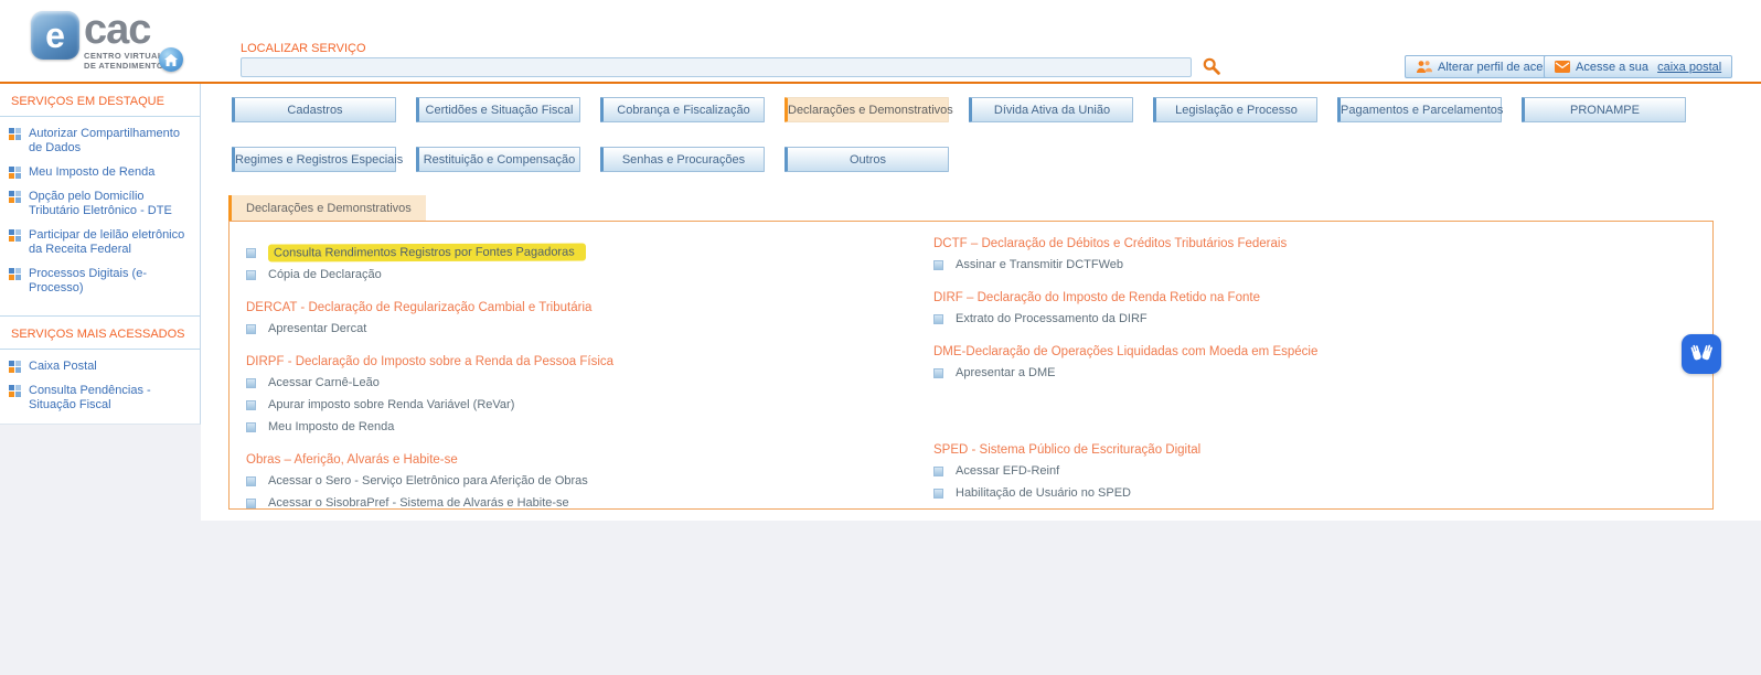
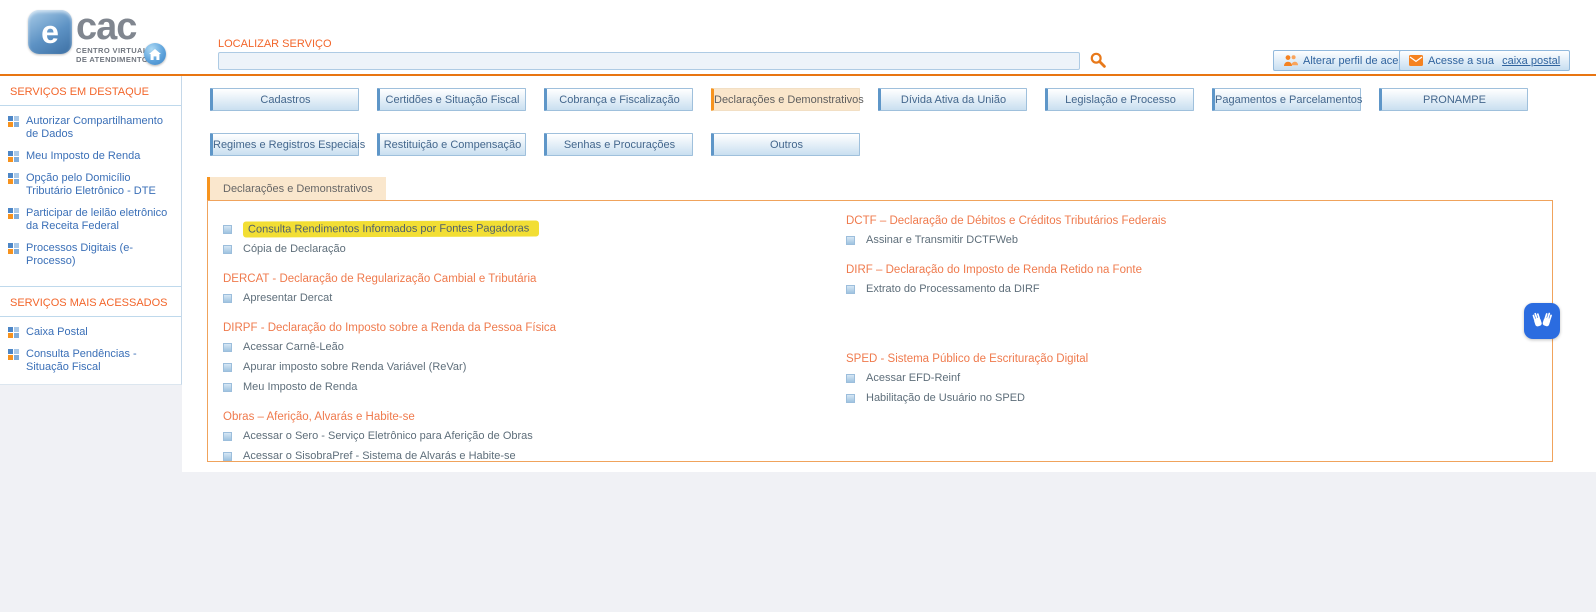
  e
  cac
  CENTRO VIRTUA
  DE ATENDIMENT
  LOCALIZAR SERVIÇO
  Alterar perfil de ace
  Acesse a sua
  caixa postal
  SERVIÇOS EM DESTAQUE
  Autorizar Compartilhamento de Dados
  Meu Imposto de Renda
  Opção pelo Domicílio Tributário Eletrônico - DTE
  Participar de leilão eletrônico da Receita Federal
  Processos Digitais (e-Processo)
  SERVIÇOS MAIS ACESSADOS
  Caixa Postal
  Consulta Pendências - Situação Fiscal
  Cadastros
  Certidões e Situação Fiscal
  Cobrança e Fiscalização
  Declarações e Demonstrativos
  Dívida Ativa da União
  Legislação e Processo
  Pagamentos e Parcelamentos
  PRONAMPE
  Regimes e Registros Especiais
  Restituição e Compensação
  Senhas e Procurações
  Outros
  Declarações e Demonstrativos
- Consulta Rendimentos Registros por Fontes Pagadoras
+ Consulta Rendimentos Informados por Fontes Pagadoras
  Cópia de Declaração
  DERCAT - Declaração de Regularização Cambial e Tributária
  Apresentar Dercat
  DIRPF - Declaração do Imposto sobre a Renda da Pessoa Física
  Acessar Carnê-Leão
  Apurar imposto sobre Renda Variável (ReVar)
  Meu Imposto de Renda
  Obras – Aferição, Alvarás e Habite-se
  Acessar o Sero - Serviço Eletrônico para Aferição de Obras
  Acessar o SisobraPref - Sistema de Alvarás e Habite-se
  DCTF – Declaração de Débitos e Créditos Tributários Federais
  Assinar e Transmitir DCTFWeb
  DIRF – Declaração do Imposto de Renda Retido na Fonte
  Extrato do Processamento da DIRF
- DME-Declaração de Operações Liquidadas com Moeda em Espécie
- Apresentar a DME
  SPED - Sistema Público de Escrituração Digital
  Acessar EFD-Reinf
  Habilitação de Usuário no SPED
